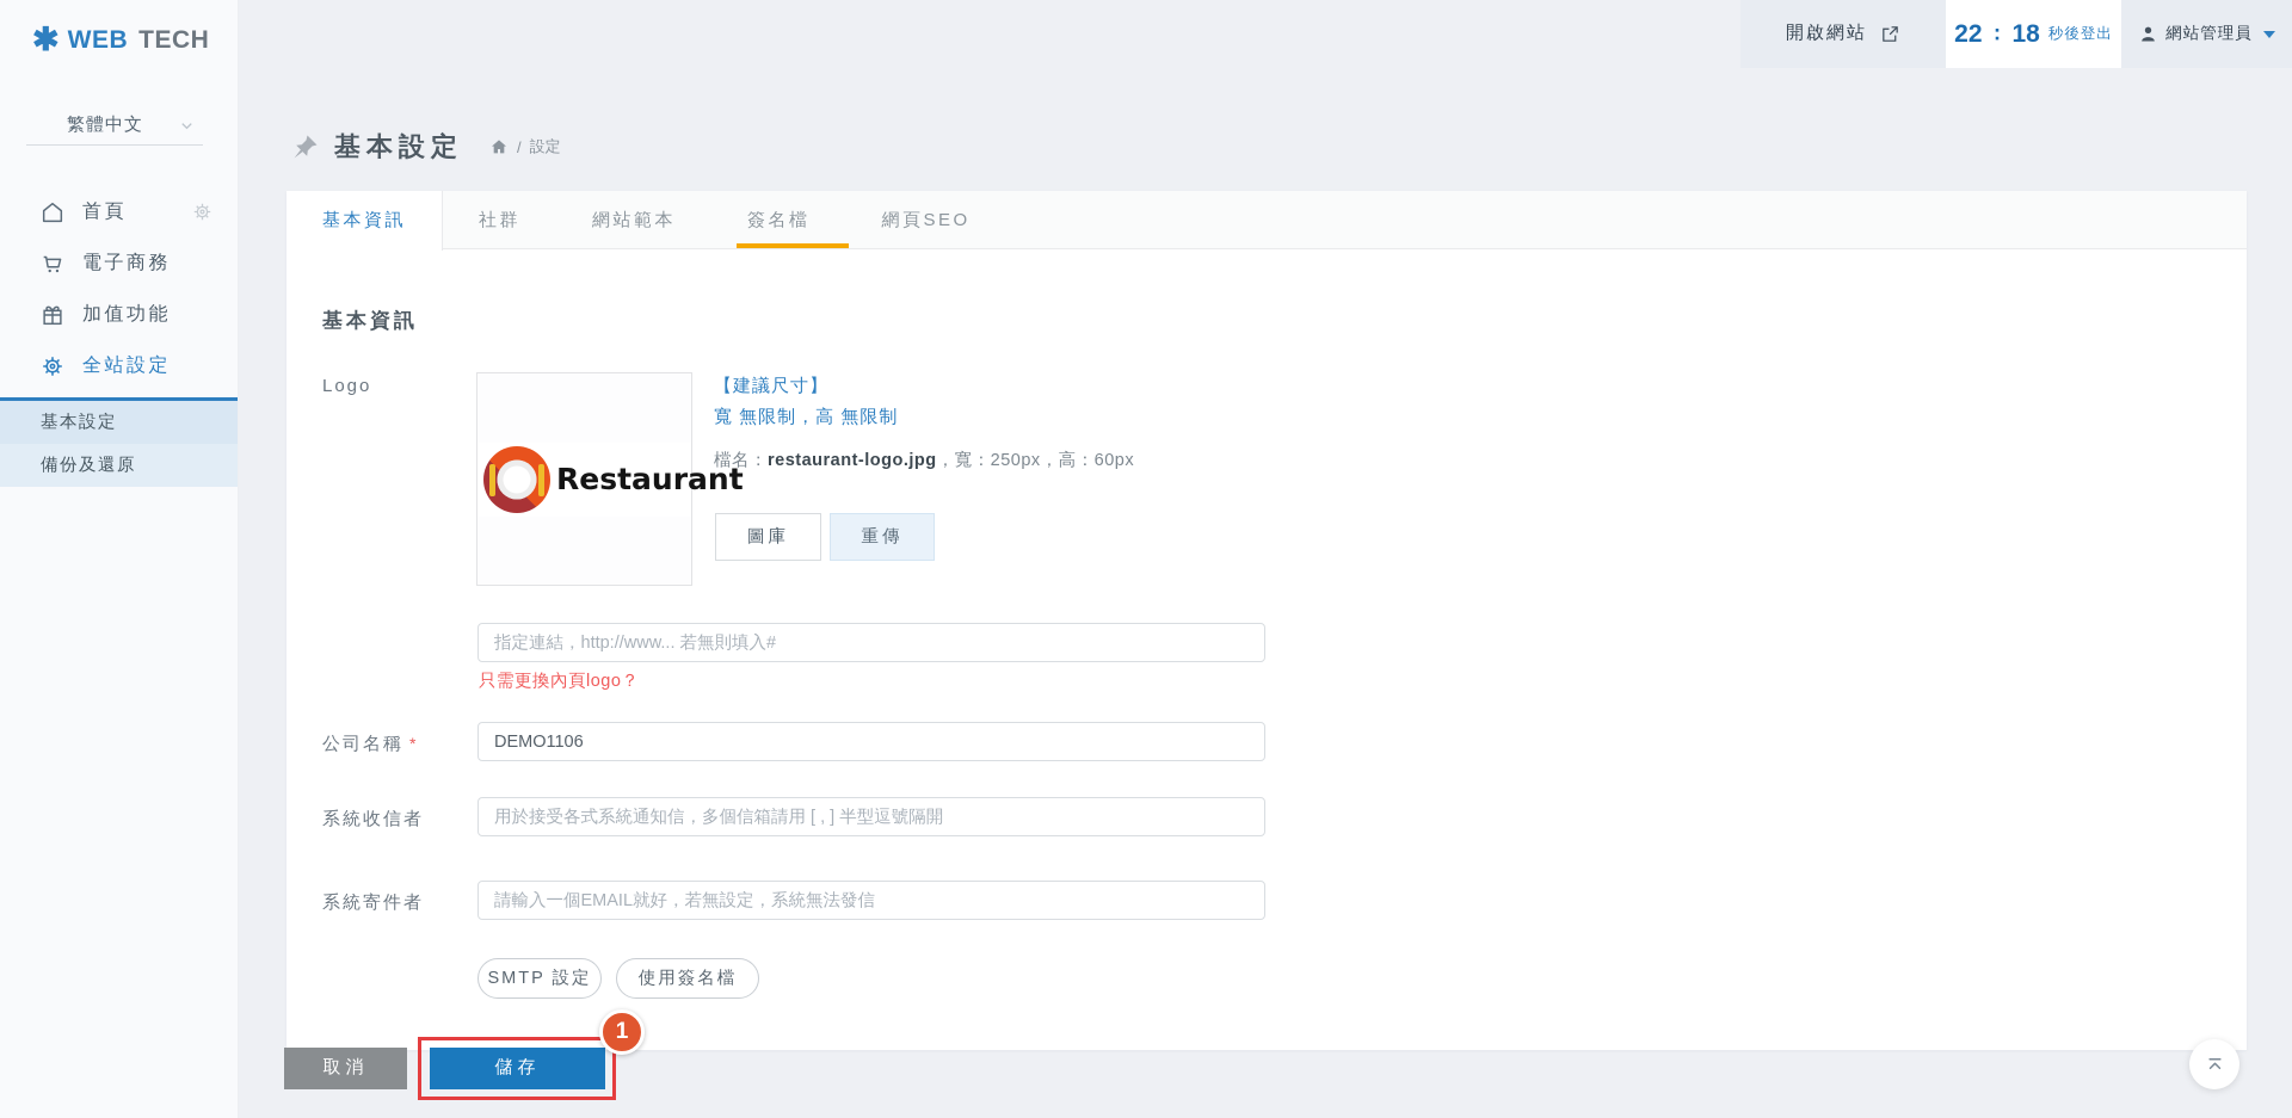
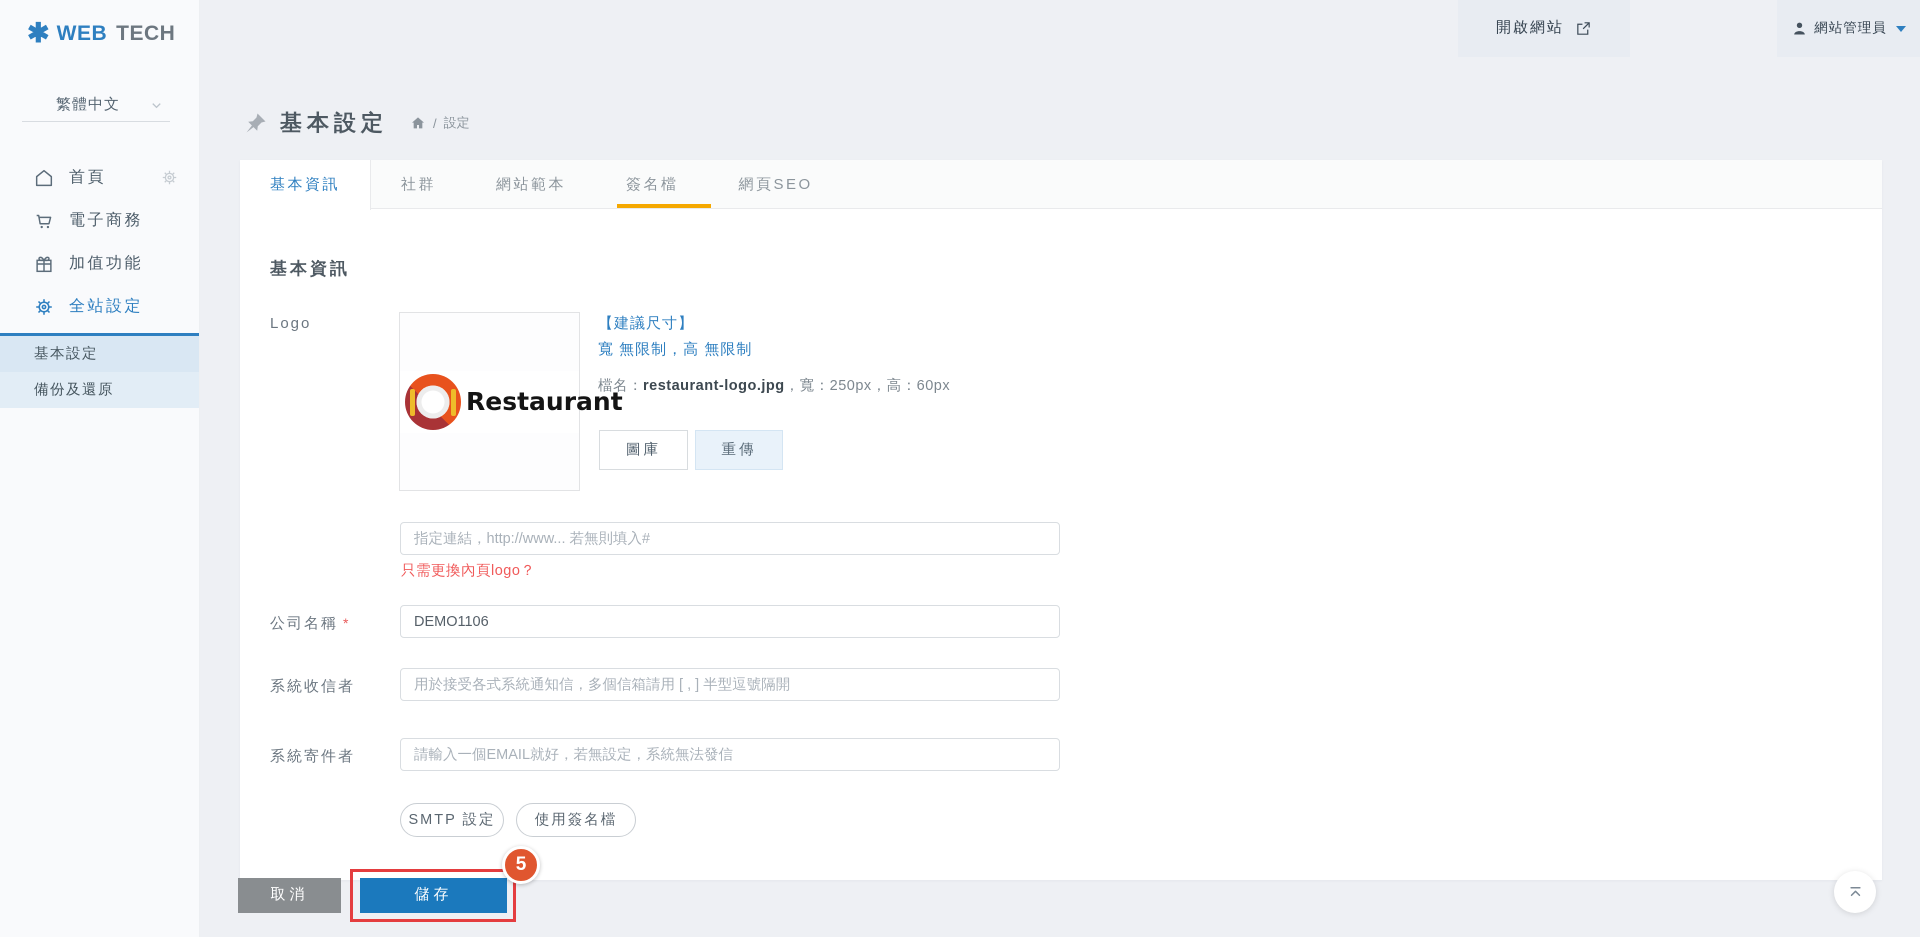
  ✱
  WEB
  TECH
  繁體中文
  首頁
  電子商務
  加值功能
  全站設定
  基本設定
  備份及還原
  開啟網站
- 22
- ：
- 18
- 秒後登出
  網站管理員
  基本設定
  /
  設定
  基本資訊
  社群
  網站範本
  簽名檔
  網頁SEO
  基本資訊
  Logo
  Restaurant
  【建議尺寸】
  寬 無限制，高 無限制
  檔名：restaurant-logo.jpg，寬：250px，高：60px
  圖庫
  重傳
  指定連結，http://www... 若無則填入#
  只需更換內頁logo？
  公司名稱 *
  DEMO1106
  系統收信者
  用於接受各式系統通知信，多個信箱請用 [ , ] 半型逗號隔開
  系統寄件者
  請輸入一個EMAIL就好，若無設定，系統無法發信
  SMTP 設定
  使用簽名檔
  取消
  儲存
- 1
+ 5
